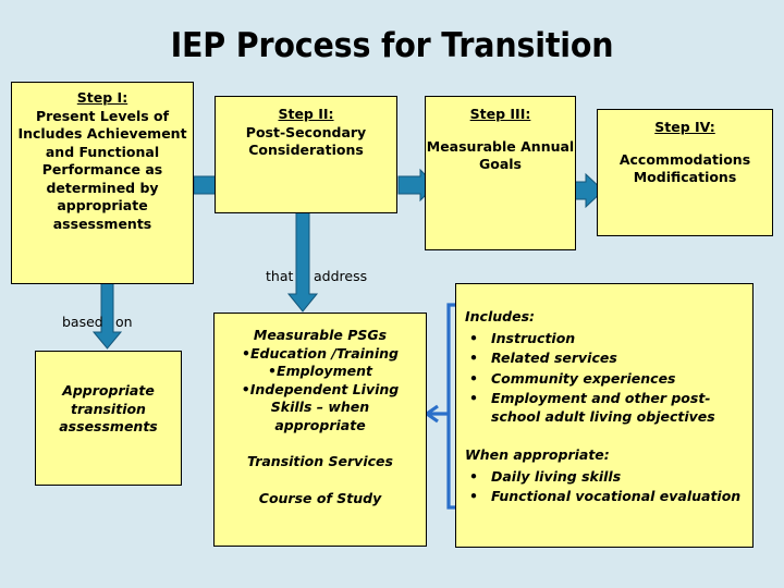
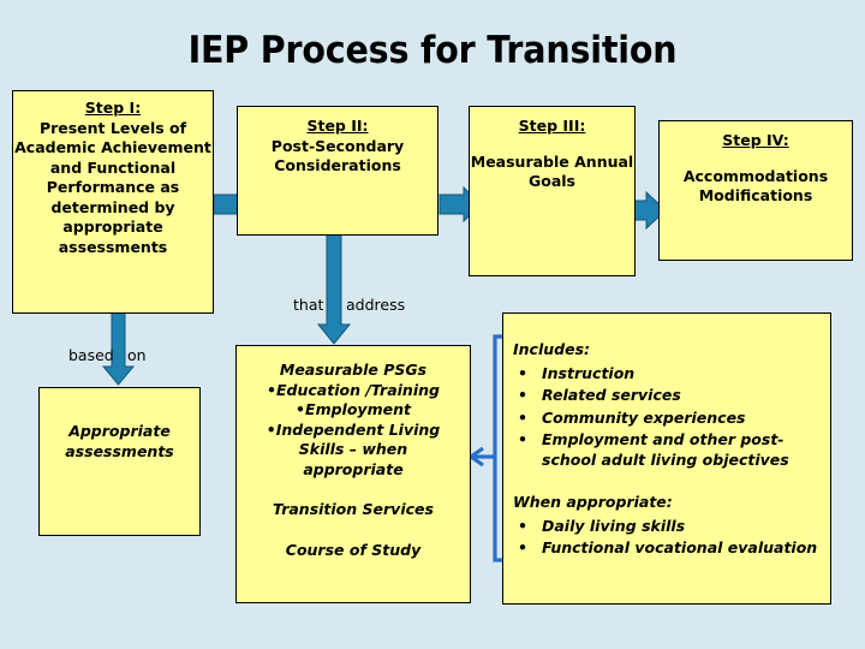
  IEP Process for Transition
  Step I:
- Present Levels of Includes Achievement and Functional Performance as determined by appropriate assessments
+ Present Levels of Academic Achievement and Functional Performance as determined by appropriate assessments
  Step II:
  Post-Secondary Considerations
  Step III:
  Measurable Annual Goals
  Step IV:
  Accommodations Modifications
  that
  address
  based
  on
  Appropriate
- transition
  assessments
  Measurable PSGs
  •Education /Training
  •Employment
  •Independent Living
  Skills – when
  appropriate
  Transition Services
  Course of Study
  Includes:
  •
  Instruction
  •
  Related services
  •
  Community experiences
  •
  Employment and other post-school adult living objectives
  When appropriate:
  •
  Daily living skills
  •
  Functional vocational evaluation
